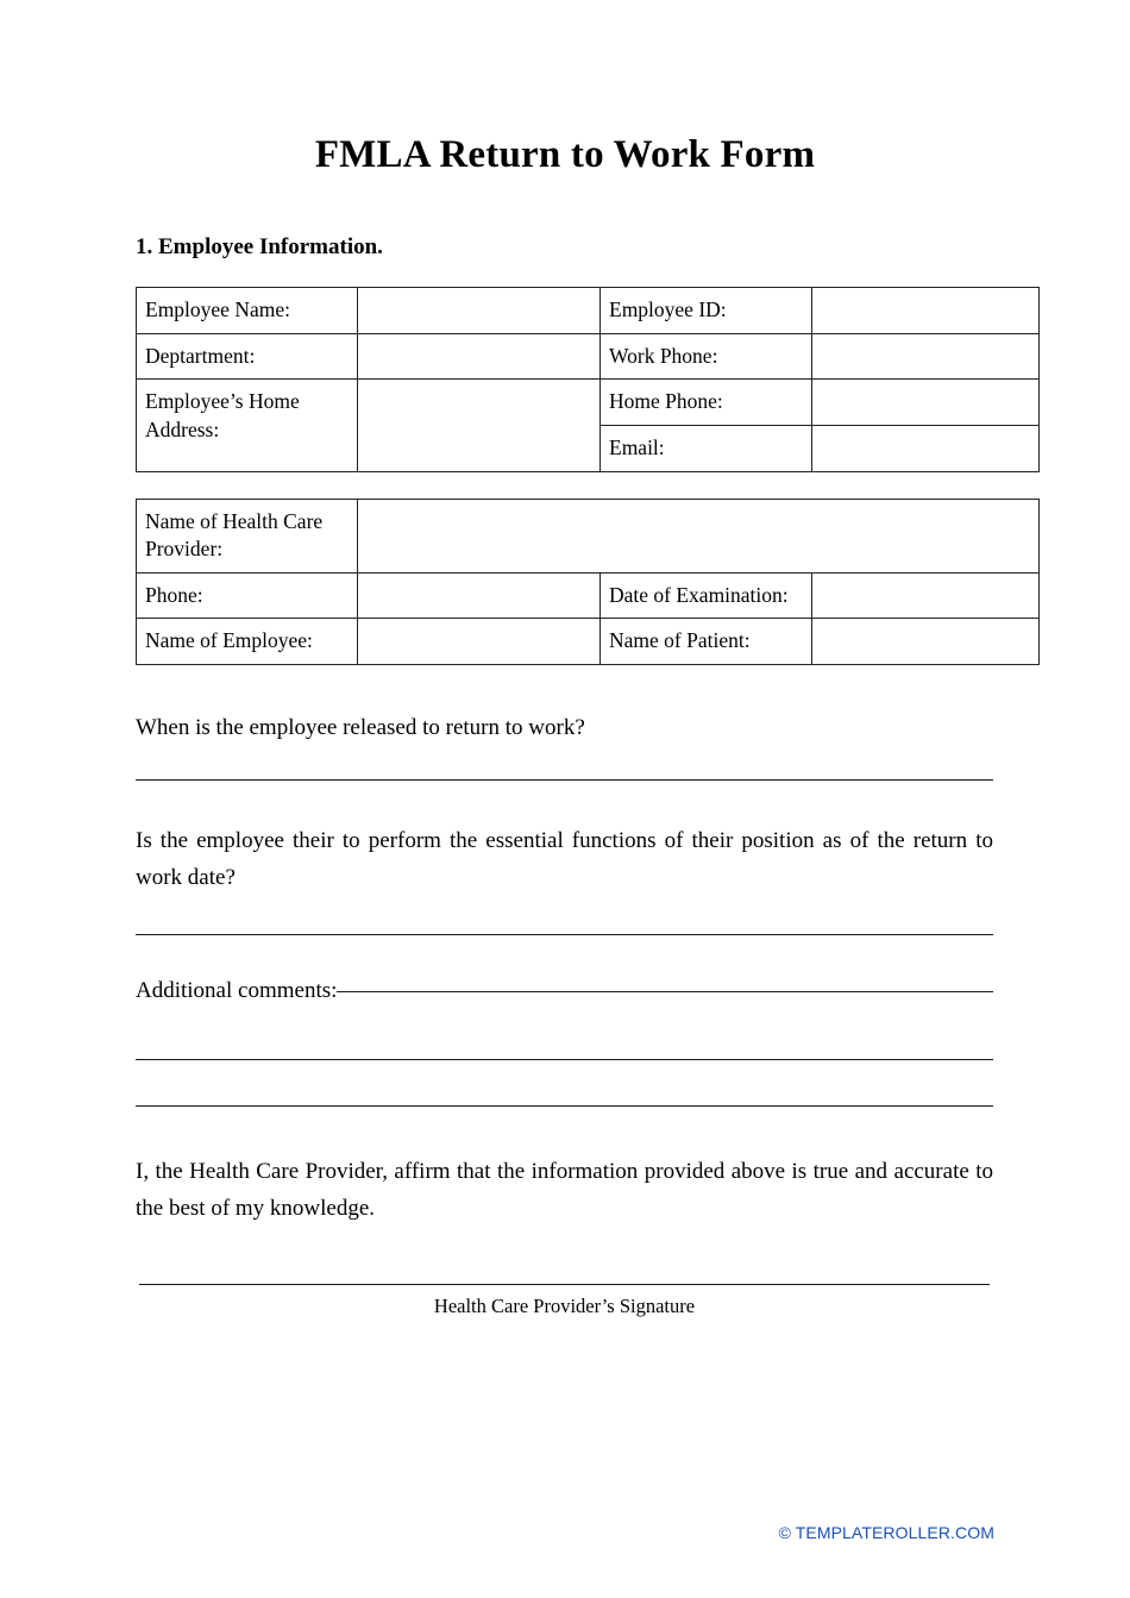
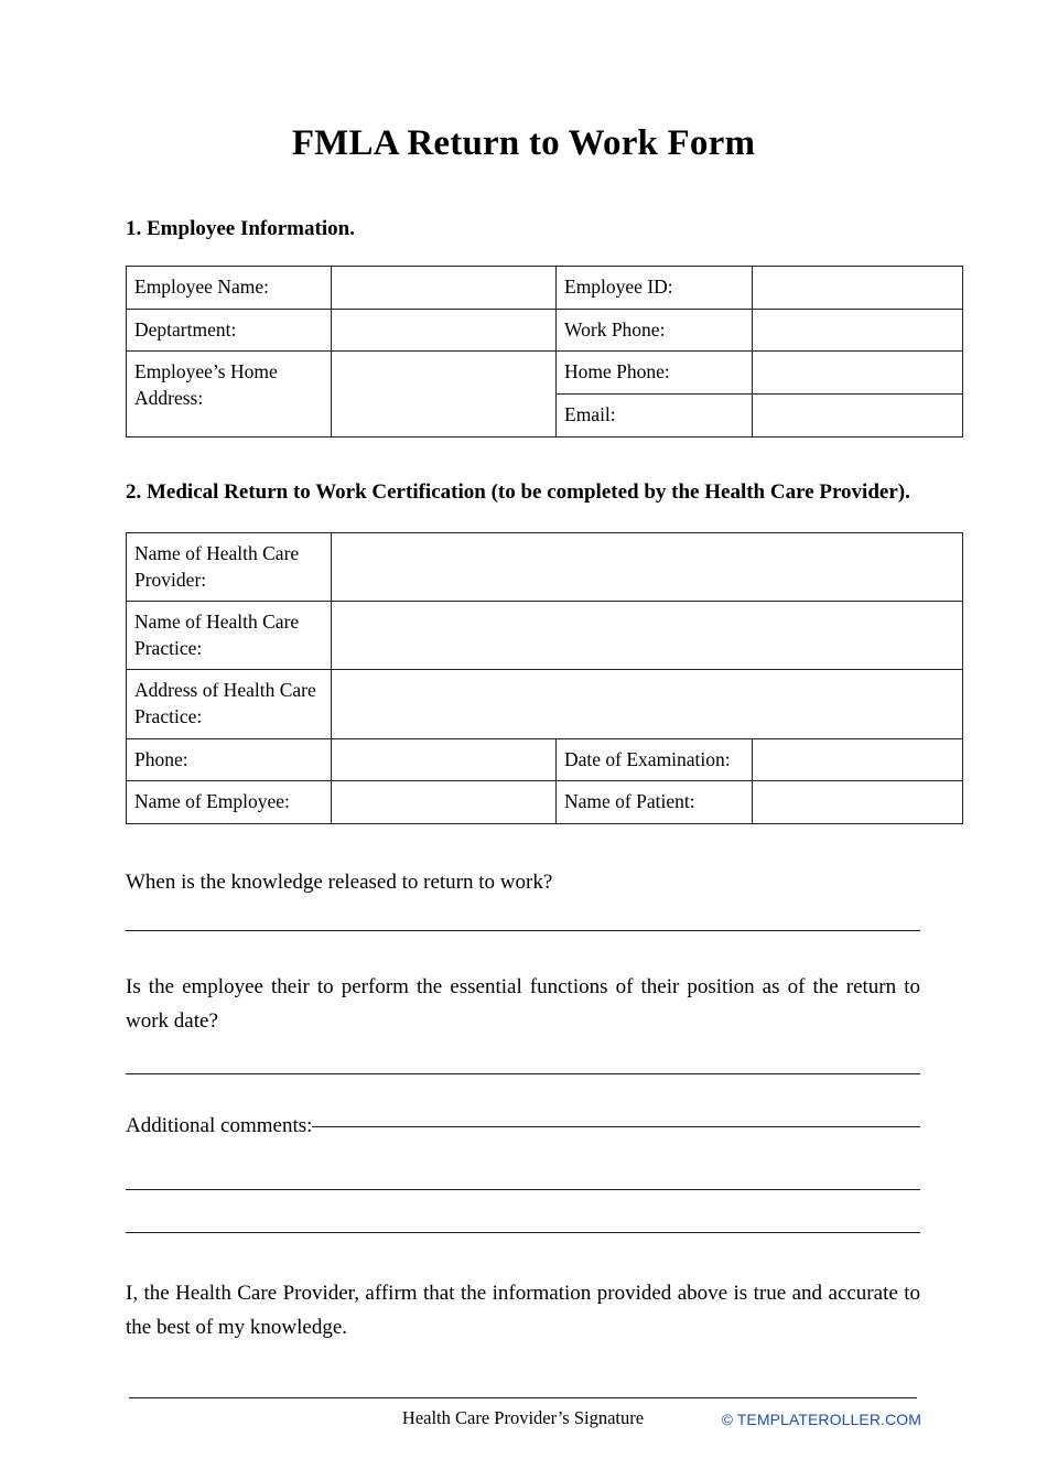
  FMLA Return to Work Form
  1. Employee Information.
  Employee Name:		Employee ID:
  Deptartment:		Work Phone:
  Employee’s Home Address:		Home Phone:
  Email:
+ 2. Medical Return to Work Certification (to be completed by the Health Care Provider).
  Name of Health Care Provider:
+ Name of Health Care Practice:
+ Address of Health Care Practice:
  Phone:		Date of Examination:
  Name of Employee:		Name of Patient:
- When is the employee released to return to work?
+ When is the knowledge released to return to work?
  Is the employee their to perform the essential functions of their position as of the return to work date?
  Additional comments:
  I, the Health Care Provider, affirm that the information provided above is true and accurate to the best of my knowledge.
  Health Care Provider’s Signature
  © TEMPLATEROLLER.COM
